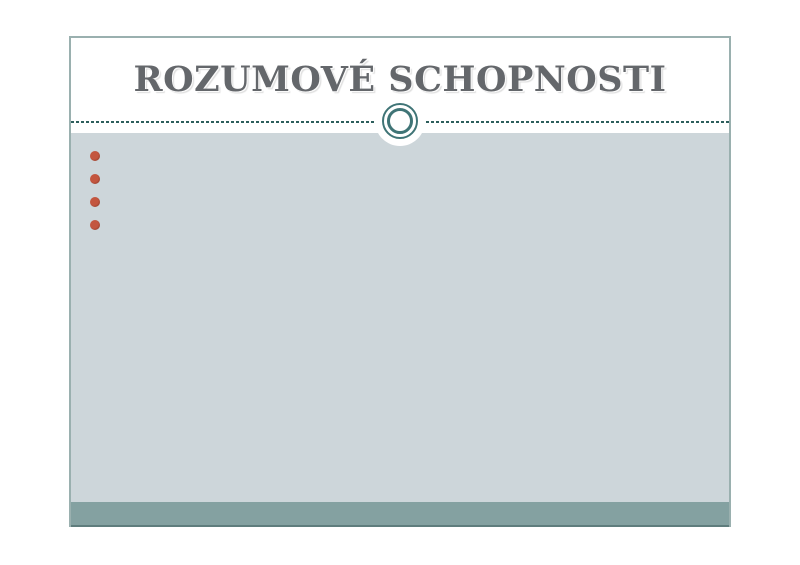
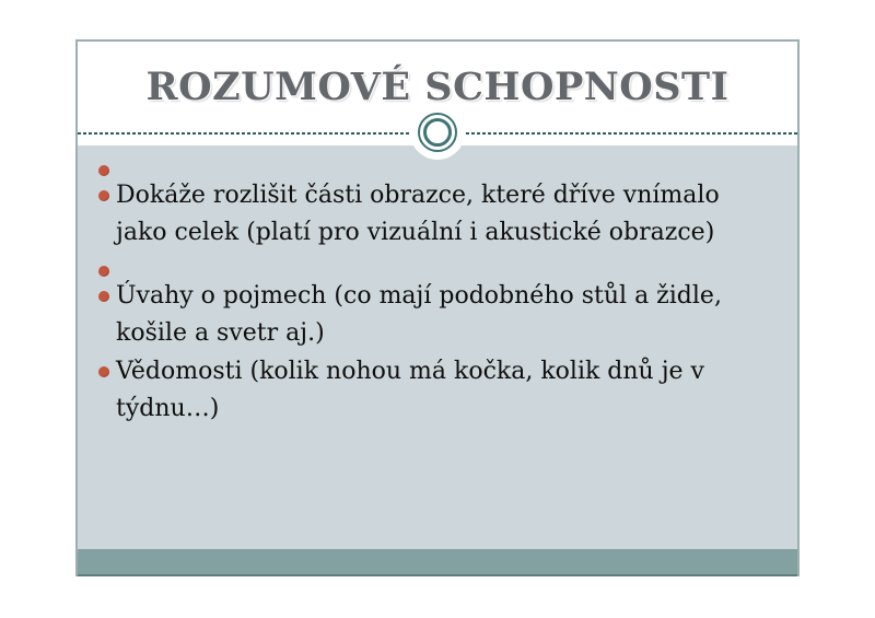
  ROZUMOVÉ SCHOPNOSTI
+ Dokáže rozlišit části obrazce, které dříve vnímalo
+ jako celek (platí pro vizuální i akustické obrazce)
+ Úvahy o pojmech (co mají podobného stůl a židle,
+ košile a svetr aj.)
+ Vědomosti (kolik nohou má kočka, kolik dnů je v
+ týdnu…)
